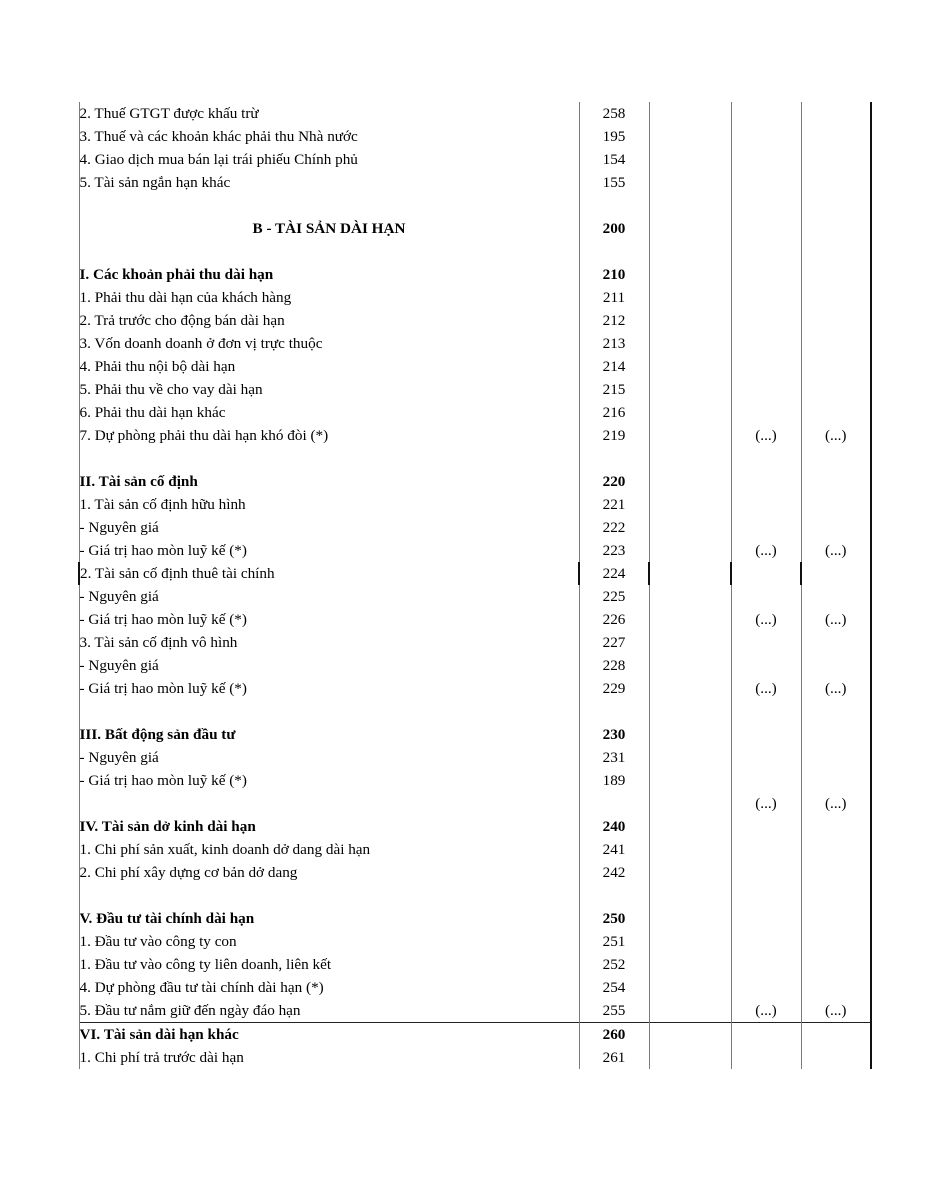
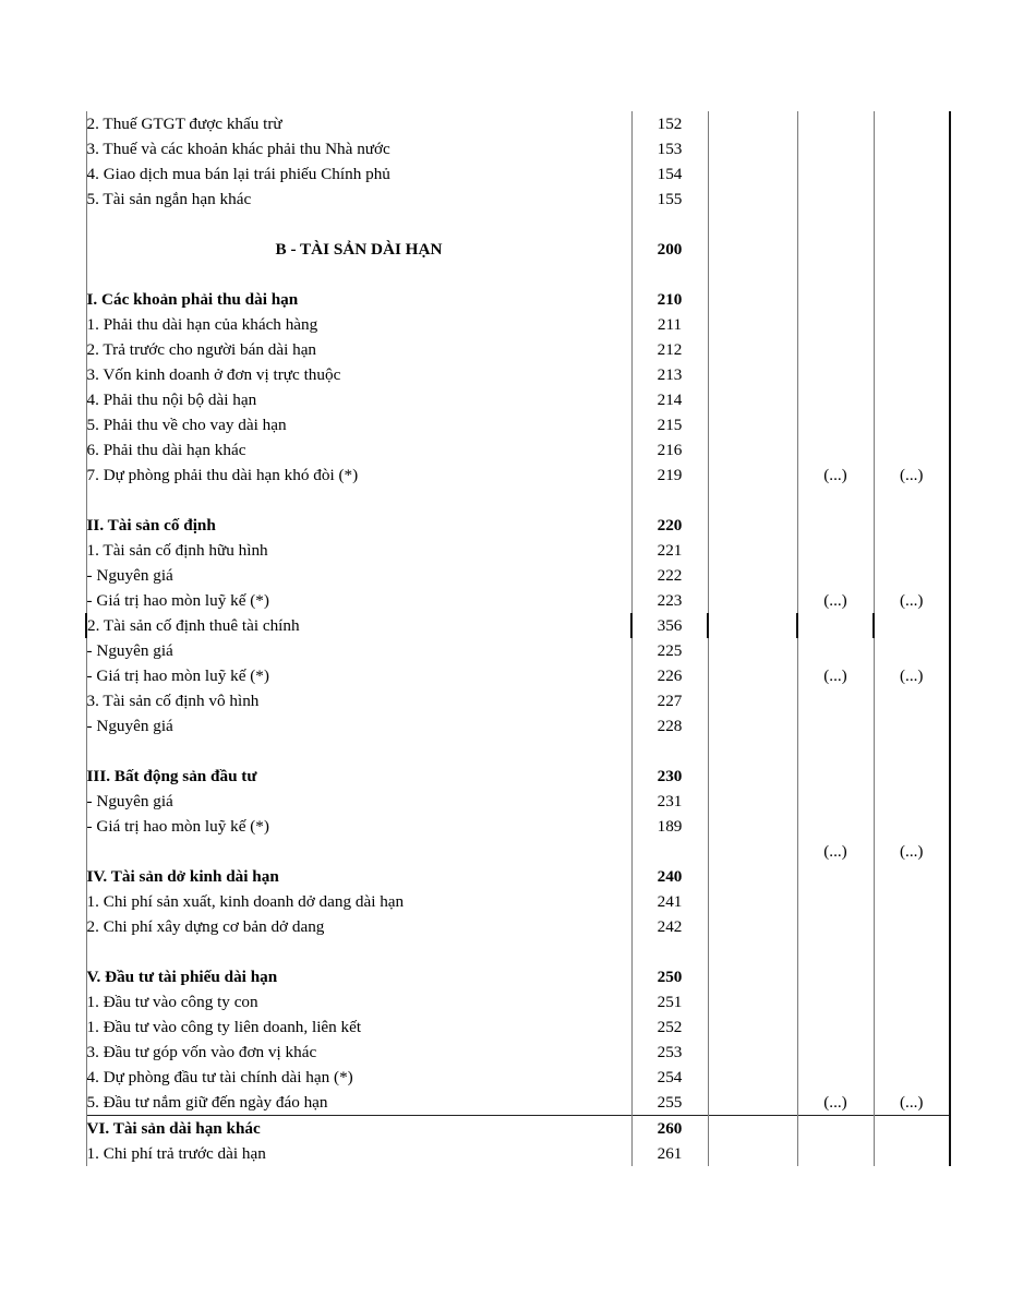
- 2. Thuế GTGT được khấu trừ	258
+ 2. Thuế GTGT được khấu trừ	152
- 3. Thuế và các khoản khác phải thu Nhà nước	195
+ 3. Thuế và các khoản khác phải thu Nhà nước	153
  4. Giao dịch mua bán lại trái phiếu Chính phủ	154
  5. Tài sản ngắn hạn khác	155
  B - TÀI SẢN DÀI HẠN	200
  I. Các khoản phải thu dài hạn	210
  1. Phải thu dài hạn của khách hàng	211
- 2. Trả trước cho động bán dài hạn	212
+ 2. Trả trước cho người bán dài hạn	212
- 3. Vốn doanh doanh ở đơn vị trực thuộc	213
+ 3. Vốn kinh doanh ở đơn vị trực thuộc	213
  4. Phải thu nội bộ dài hạn	214
  5. Phải thu về cho vay dài hạn	215
  6. Phải thu dài hạn khác	216
  7. Dự phòng phải thu dài hạn khó đòi (*)	219		(...)	(...)
  II. Tài sản cố định	220
  1. Tài sản cố định hữu hình	221
  - Nguyên giá	222
  - Giá trị hao mòn luỹ kế (*)	223		(...)	(...)
- 2. Tài sản cố định thuê tài chính	224
+ 2. Tài sản cố định thuê tài chính	356
  - Nguyên giá	225
  - Giá trị hao mòn luỹ kế (*)	226		(...)	(...)
  3. Tài sản cố định vô hình	227
  - Nguyên giá	228
- - Giá trị hao mòn luỹ kế (*)	229		(...)	(...)
  III. Bất động sản đầu tư	230
  - Nguyên giá	231
  - Giá trị hao mòn luỹ kế (*)	189
  			(...)	(...)
  IV. Tài sản dở kinh dài hạn	240
  1. Chi phí sản xuất, kinh doanh dở dang dài hạn	241
  2. Chi phí xây dựng cơ bản dở dang	242
- V. Đầu tư tài chính dài hạn	250
+ V. Đầu tư tài phiếu dài hạn	250
  1. Đầu tư vào công ty con	251
  1. Đầu tư vào công ty liên doanh, liên kết	252
+ 3. Đầu tư góp vốn vào đơn vị khác	253
  4. Dự phòng đầu tư tài chính dài hạn (*)	254
  5. Đầu tư nắm giữ đến ngày đáo hạn	255		(...)	(...)
  VI. Tài sản dài hạn khác	260
  1. Chi phí trả trước dài hạn	261
